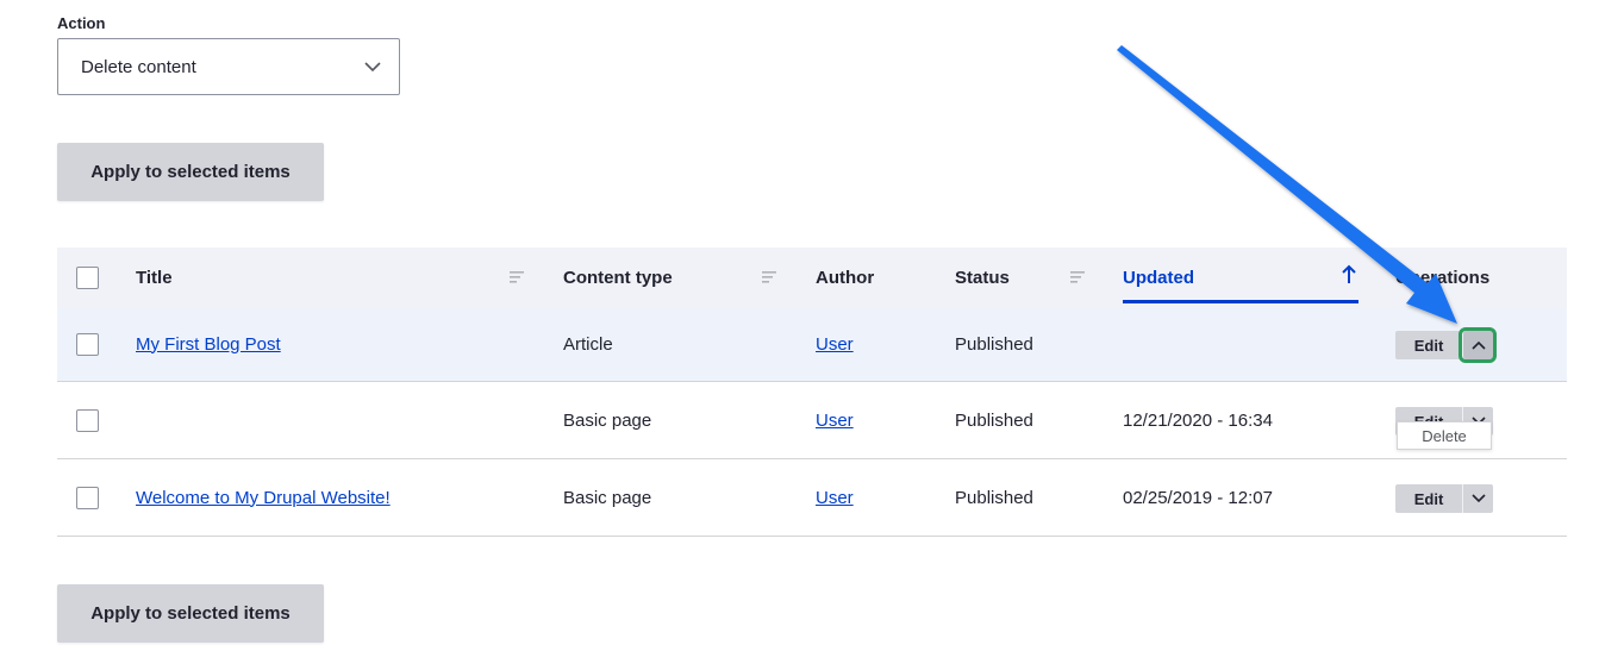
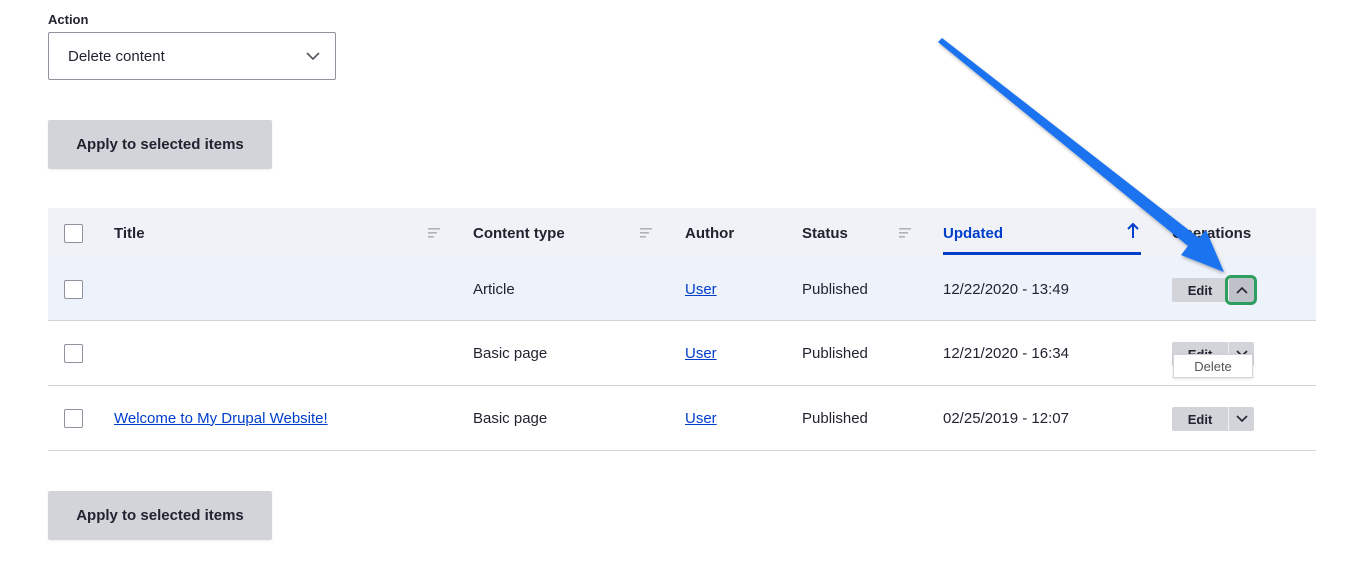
  Action
  Delete content
  Apply to selected items
  Title
  Content type
  Author
  Status
  Updated
  eations
- My First Blog Post
  Article
  User
  Published
+ 12/22/2020 - 13:49
  Edit
  Delete
  Basic page
  User
  Published
  12/21/2020 - 16:34
  Welcome to My Drupal Website!
  Basic page
  User
  Published
  02/25/2019 - 12:07
  Edit
  Apply to selected items
